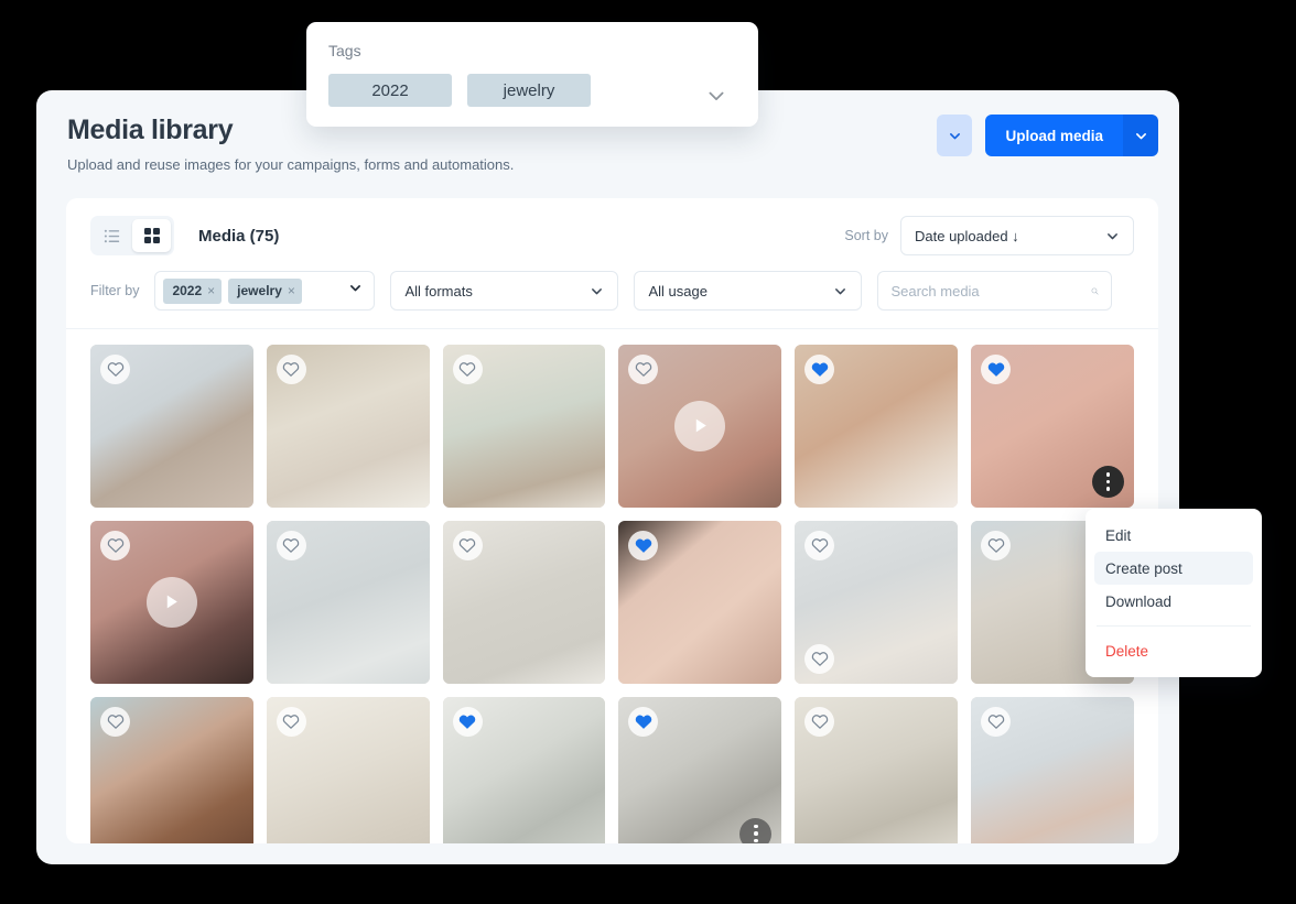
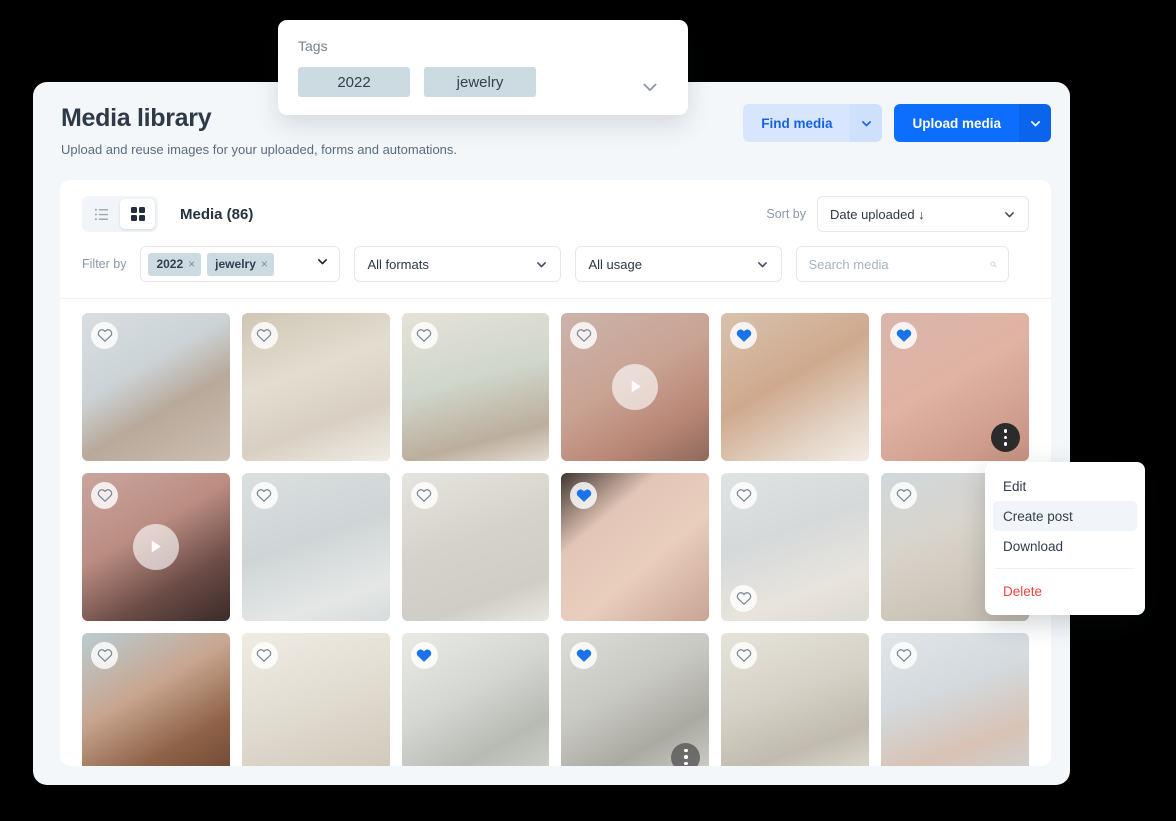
  Media library
- Upload and reuse images for your campaigns, forms and automations.
+ Upload and reuse images for your uploaded, forms and automations.
+ Find media
  Upload media
- Media (75)
+ Media (86)
  Sort by
  Date uploaded ↓
  Filter by
  2022
  ×
  jewelry
  ×
  All formats
  All usage
  Search media
  Tags
  2022
  jewelry
  Edit
  Create post
  Download
  Delete
